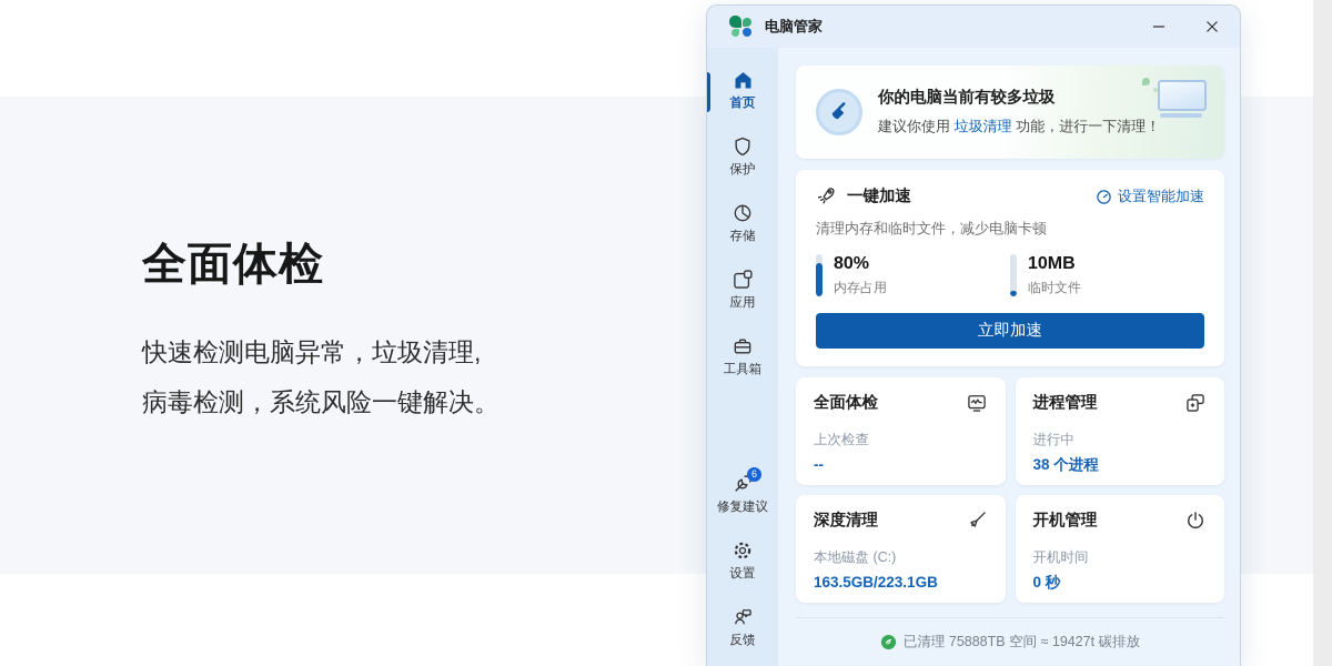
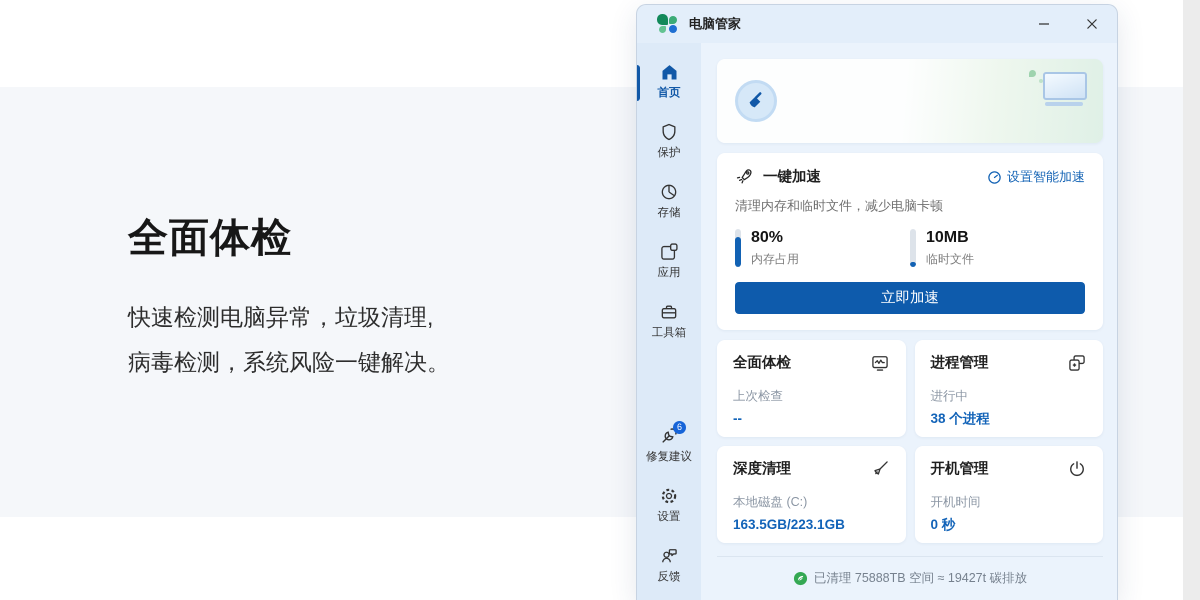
  全面体检
  快速检测电脑异常，垃圾清理,
  病毒检测，系统风险一键解决。
  电脑管家
  首页
  保护
  存储
  应用
  工具箱
  6
  修复建议
  设置
  反馈
- 你的电脑当前有较多垃圾
- 建议你使用 垃圾清理 功能，进行一下清理！
  一键加速
  设置智能加速
  清理内存和临时文件，减少电脑卡顿
  80%
  内存占用
  10MB
  临时文件
  立即加速
  全面体检
  上次检查
  --
  进程管理
  进行中
  38 个进程
  深度清理
  本地磁盘 (C:)
  163.5GB/223.1GB
  开机管理
  开机时间
  0 秒
  已清理 75888TB 空间 ≈ 19427t 碳排放
